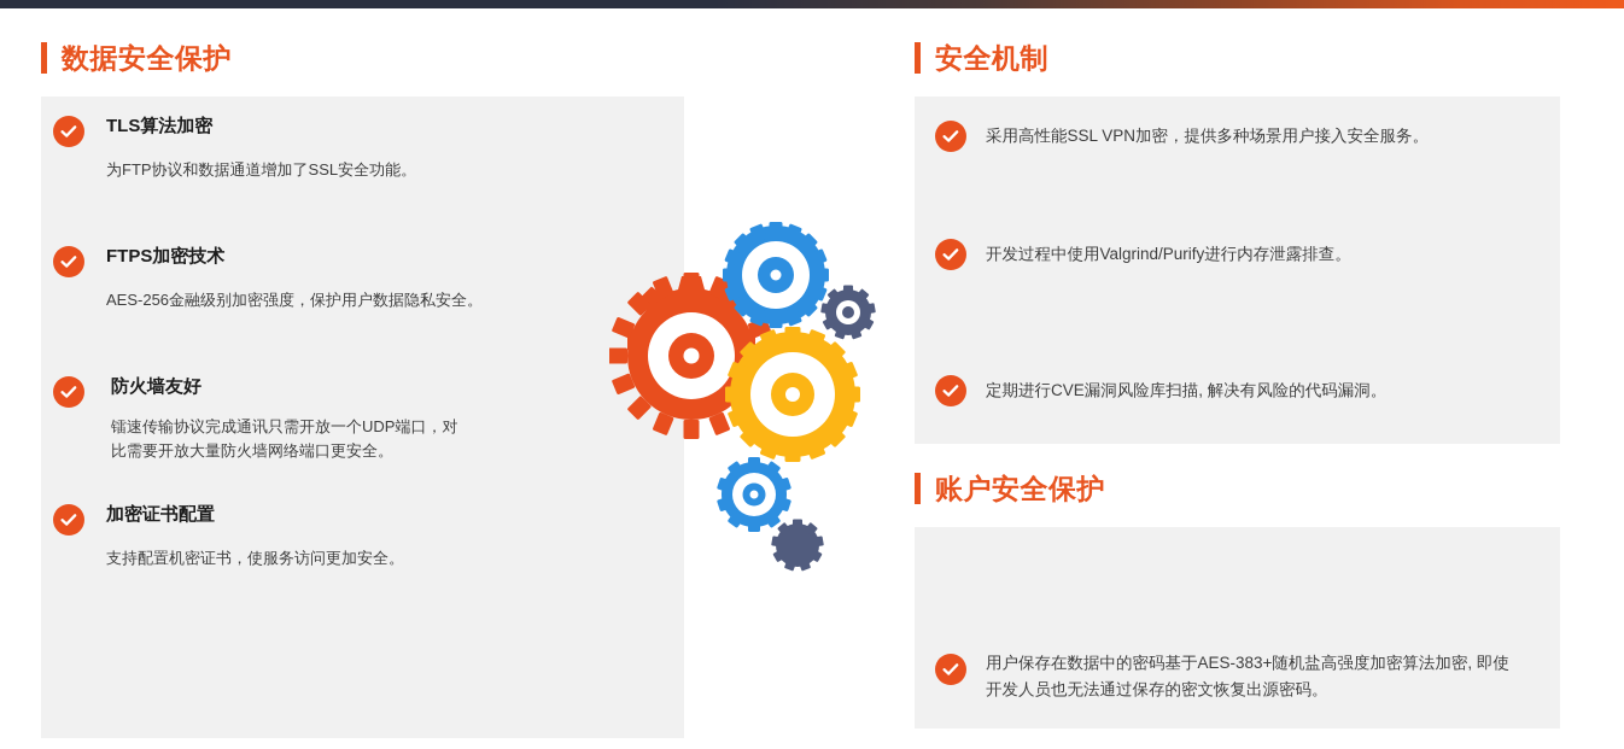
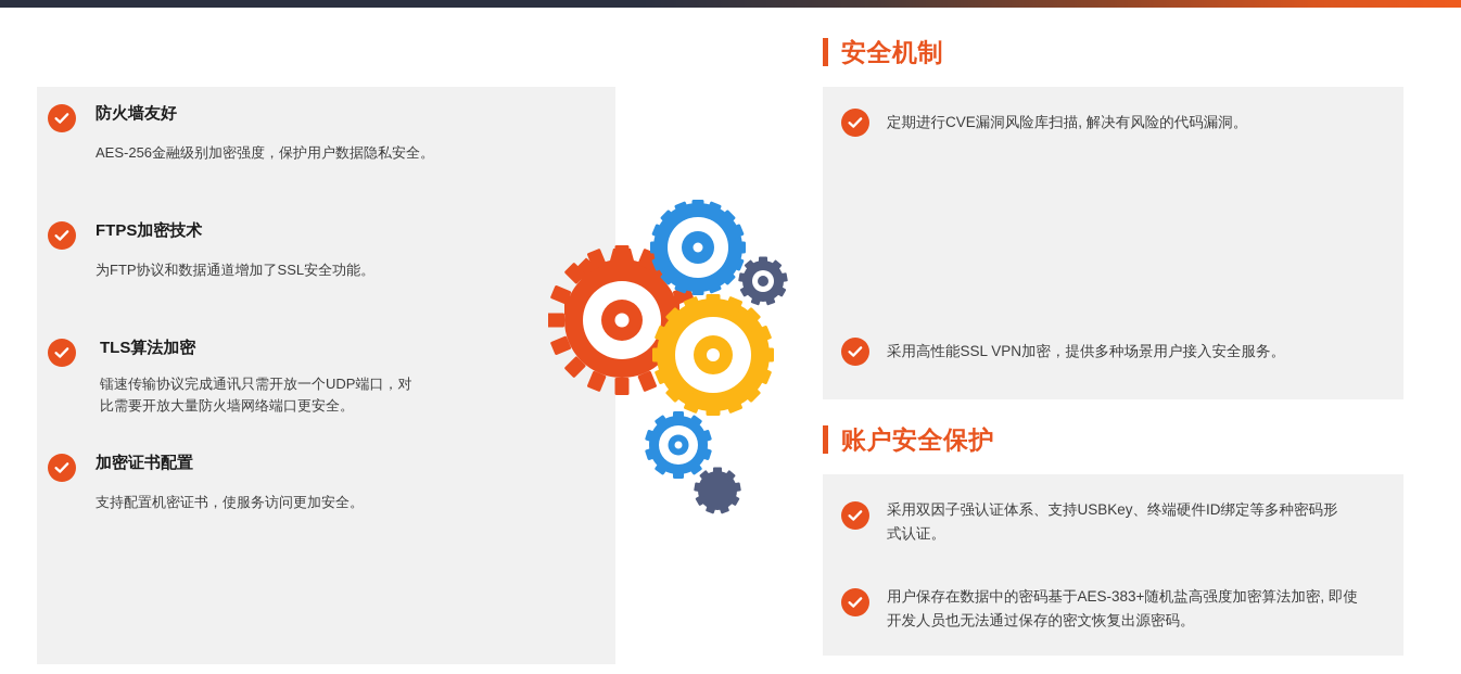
- 数据安全保护
- TLS算法加密
+ 防火墙友好
- 为FTP协议和数据通道增加了SSL安全功能。
+ AES-256金融级别加密强度，保护用户数据隐私安全。
  FTPS加密技术
- AES-256金融级别加密强度，保护用户数据隐私安全。
+ 为FTP协议和数据通道增加了SSL安全功能。
- 防火墙友好
+ TLS算法加密
  镭速传输协议完成通讯只需开放一个UDP端口，对比需要开放大量防火墙网络端口更安全。
  加密证书配置
  支持配置机密证书，使服务访问更加安全。
  安全机制
- 采用高性能SSL VPN加密，提供多种场景用户接入安全服务。
+ 定期进行CVE漏洞风险库扫描, 解决有风险的代码漏洞。
- 开发过程中使用Valgrind/Purify进行内存泄露排查。
- 定期进行CVE漏洞风险库扫描, 解决有风险的代码漏洞。
+ 采用高性能SSL VPN加密，提供多种场景用户接入安全服务。
  账户安全保护
+ 采用双因子强认证体系、支持USBKey、终端硬件ID绑定等多种密码形式认证。
  用户保存在数据中的密码基于AES-383+随机盐高强度加密算法加密, 即使开发人员也无法通过保存的密文恢复出源密码。
